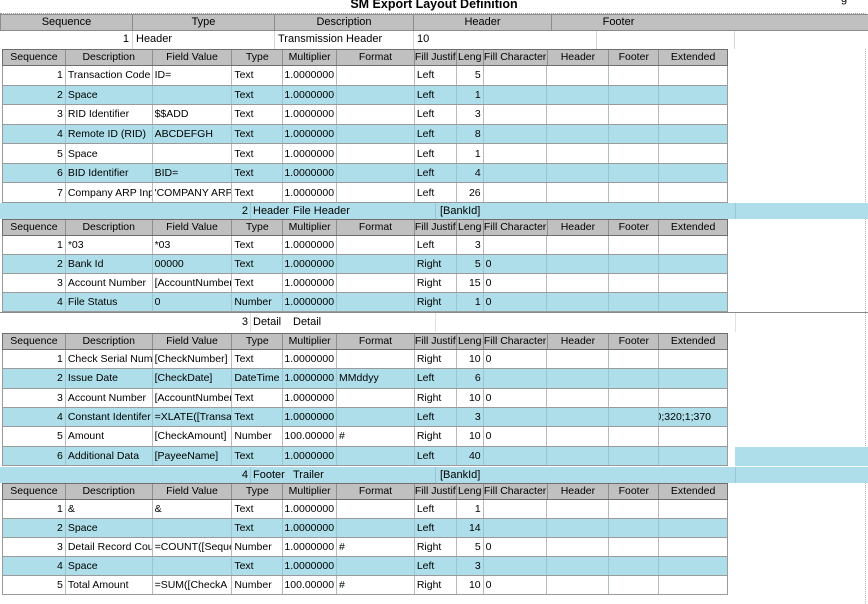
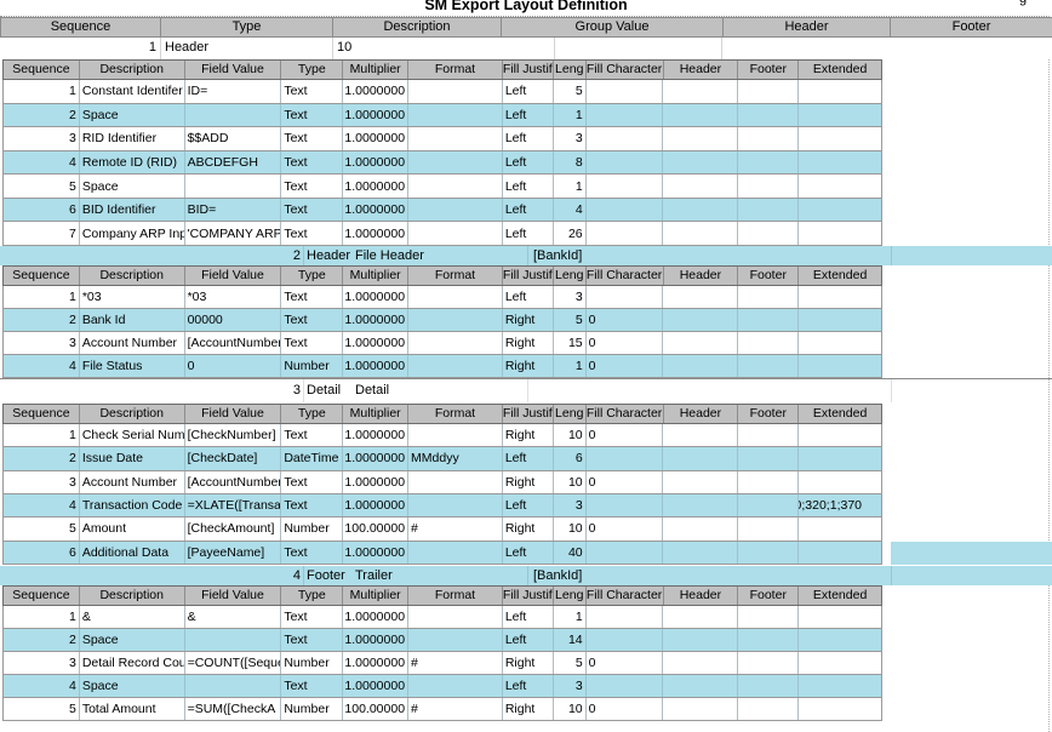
  SM Export Layout Definition
  Sequence
  Type
  Description
+ Group Value
  Header
  Footer
  1
  Header
- Transmission Header
  10
  Sequence
  Description
  Field Value
  Type
  Multiplier
  Format
  Fill Justif
  Leng
  Fill Character
  Header
  Footer
  Extended
  1
- Transaction Code
+ Constant Identifer
  ID=
  Text
  1.0000000
  Left
  5
  2
  Space
  Text
  1.0000000
  Left
  1
  3
  RID Identifier
  $$ADD
  Text
  1.0000000
  Left
  3
  4
  Remote ID (RID)
  ABCDEFGH
  Text
  1.0000000
  Left
  8
  5
  Space
  Text
  1.0000000
  Left
  1
  6
  BID Identifier
  BID=
  Text
  1.0000000
  Left
  4
  7
  Company ARP Inp
  'COMPANY ARP
  Text
  1.0000000
  Left
  26
  2
  Header
  File Header
  [BankId]
  Sequence
  Description
  Field Value
  Type
  Multiplier
  Format
  Fill Justif
  Leng
  Fill Character
  Header
  Footer
  Extended
  1
  *03
  *03
  Text
  1.0000000
  Left
  3
  2
  Bank Id
  00000
  Text
  1.0000000
  Right
  5
  0
  3
  Account Number
  [AccountNumber
  Text
  1.0000000
  Right
  15
  0
  4
  File Status
  0
  Number
  1.0000000
  Right
  1
  0
  3
  Detail
  Detail
  Sequence
  Description
  Field Value
  Type
  Multiplier
  Format
  Fill Justif
  Leng
  Fill Character
  Header
  Footer
  Extended
  1
  Check Serial Num
  [CheckNumber]
  Text
  1.0000000
  Right
  10
  0
  2
  Issue Date
  [CheckDate]
  DateTime
  1.0000000
  MMddyy
  Left
  6
  3
  Account Number
  [AccountNumber
  Text
  1.0000000
  Right
  10
  0
  4
- Constant Identifer
+ Transaction Code
  =XLATE([Transa
  Text
  1.0000000
  Left
  3
  0;320;1;370
  5
  Amount
  [CheckAmount]
  Number
  100.00000
  #
  Right
  10
  0
  6
  Additional Data
  [PayeeName]
  Text
  1.0000000
  Left
  40
  4
  Footer
  Trailer
  [BankId]
  Sequence
  Description
  Field Value
  Type
  Multiplier
  Format
  Fill Justif
  Leng
  Fill Character
  Header
  Footer
  Extended
  1
  &
  &
  Text
  1.0000000
  Left
  1
  2
  Space
  Text
  1.0000000
  Left
  14
  3
  Detail Record Cou
  =COUNT([Seque
  Number
  1.0000000
  #
  Right
  5
  0
  4
  Space
  Text
  1.0000000
  Left
  3
  5
  Total Amount
  =SUM([CheckA
  Number
  100.00000
  #
  Right
  10
  0
